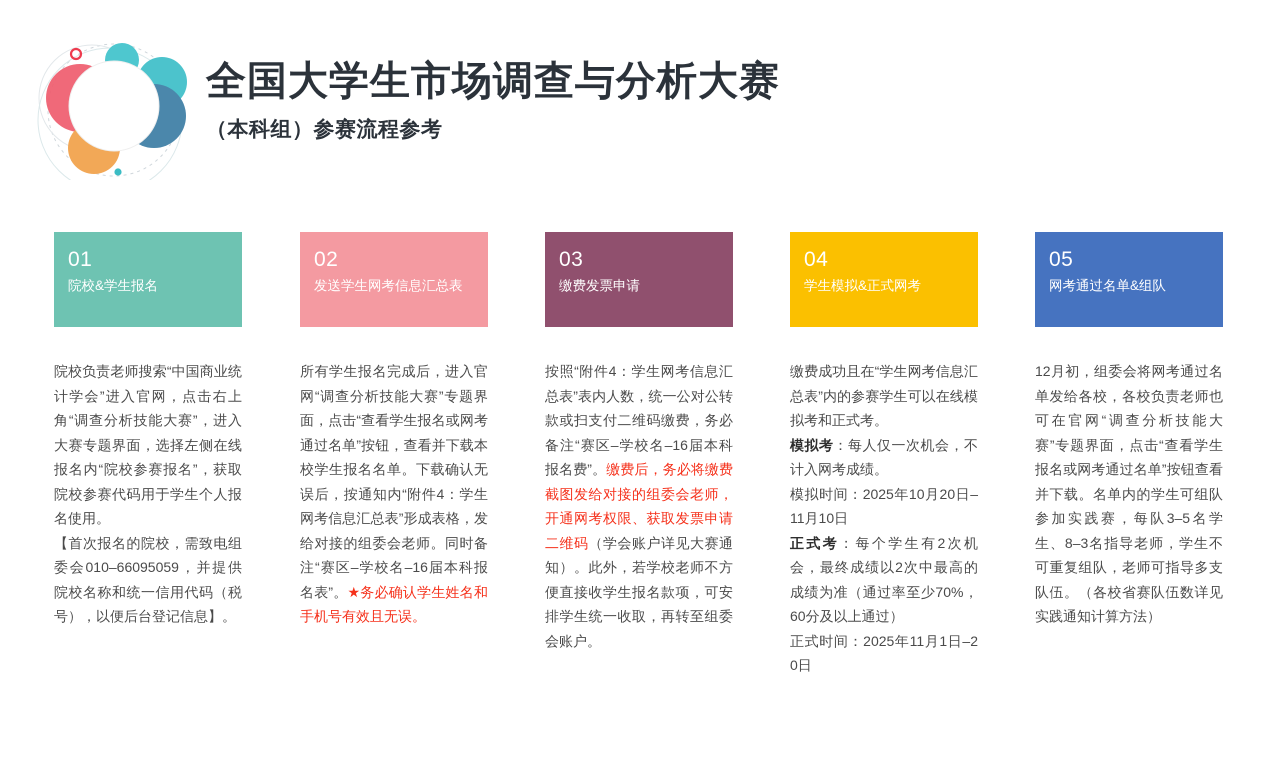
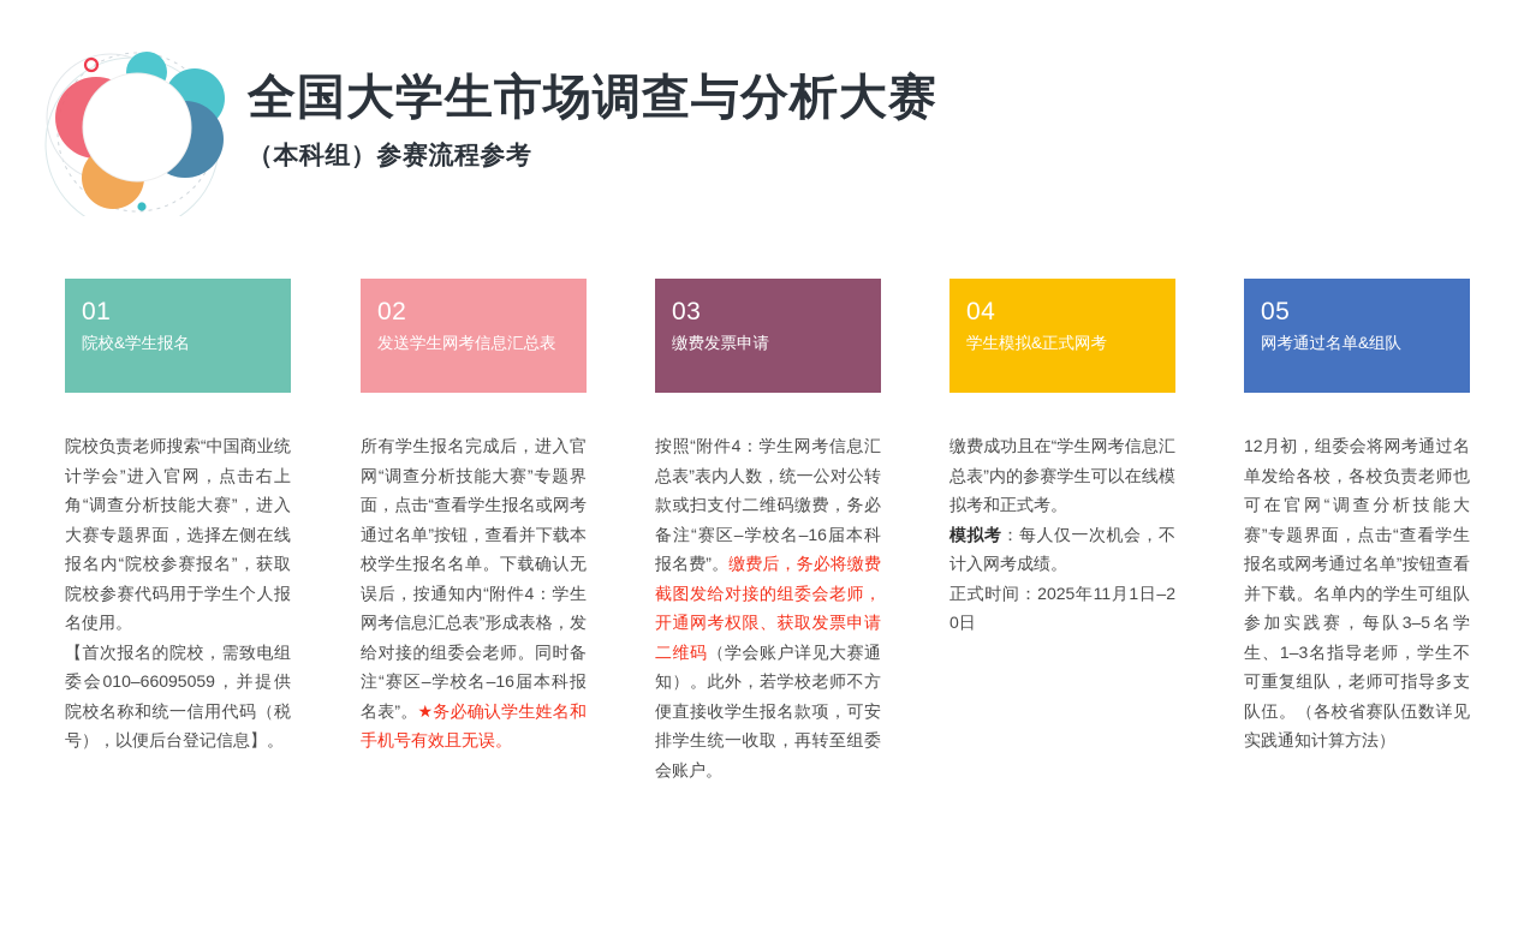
  全国大学生市场调查与分析大赛
  （本科组）参赛流程参考
  01
  院校&学生报名
  院校负责老师搜索“中国商业统计学会”进入官网，点击右上角“调查分析技能大赛”，进入大赛专题界面，选择左侧在线报名内“院校参赛报名”，获取院校参赛代码用于学生个人报名使用。
  【首次报名的院校，需致电组委会010–66095059，并提供院校名称和统一信用代码（税号），以便后台登记信息】。
  02
  发送学生网考信息汇总表
  所有学生报名完成后，进入官网“调查分析技能大赛”专题界面，点击“查看学生报名或网考通过名单”按钮，查看并下载本校学生报名名单。下载确认无误后，按通知内“附件4：学生网考信息汇总表”形成表格，发给对接的组委会老师。同时备注“赛区–学校名–16届本科报名表”。★务必确认学生姓名和手机号有效且无误。
  03
  缴费发票申请
  按照“附件4：学生网考信息汇总表”表内人数，统一公对公转款或扫支付二维码缴费，务必备注“赛区–学校名–16届本科报名费”。缴费后，务必将缴费截图发给对接的组委会老师，开通网考权限、获取发票申请二维码（学会账户详见大赛通知）。此外，若学校老师不方便直接收学生报名款项，可安排学生统一收取，再转至组委会账户。
  04
  学生模拟&正式网考
  缴费成功且在“学生网考信息汇总表”内的参赛学生可以在线模拟考和正式考。
  模拟考：每人仅一次机会，不计入网考成绩。
- 模拟时间：2025年10月20日–11月10日
- 正式考：每个学生有2次机会，最终成绩以2次中最高的成绩为准（通过率至少70%，60分及以上通过）
  正式时间：2025年11月1日–20日
  05
  网考通过名单&组队
- 12月初，组委会将网考通过名单发给各校，各校负责老师也可在官网“调查分析技能大赛”专题界面，点击“查看学生报名或网考通过名单”按钮查看并下载。名单内的学生可组队参加实践赛，每队3–5名学生、8–3名指导老师，学生不可重复组队，老师可指导多支队伍。（各校省赛队伍数详见实践通知计算方法）
+ 12月初，组委会将网考通过名单发给各校，各校负责老师也可在官网“调查分析技能大赛”专题界面，点击“查看学生报名或网考通过名单”按钮查看并下载。名单内的学生可组队参加实践赛，每队3–5名学生、1–3名指导老师，学生不可重复组队，老师可指导多支队伍。（各校省赛队伍数详见实践通知计算方法）
